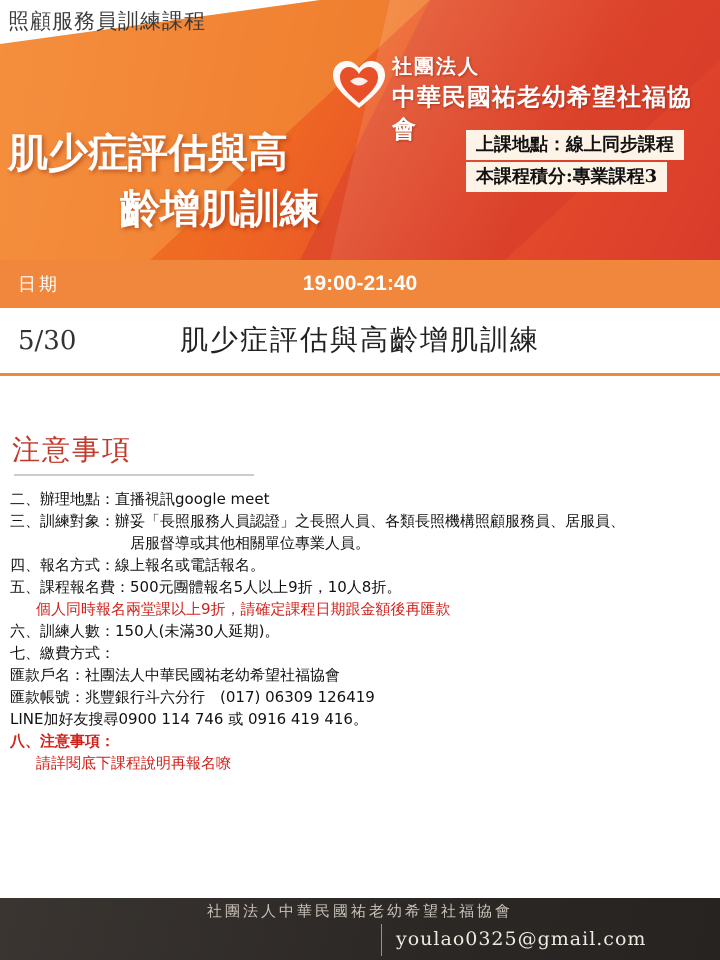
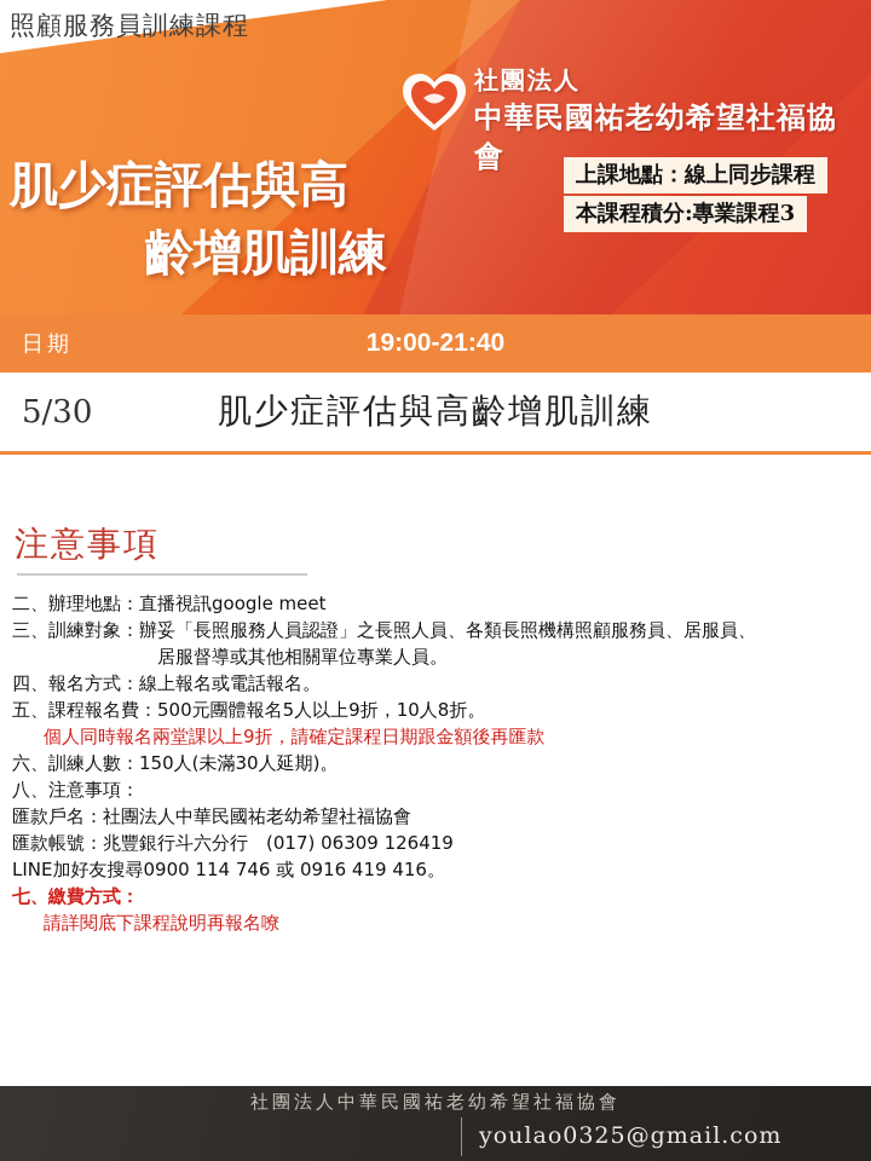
  照顧服務員訓練課程
  肌少症評估與高
  齡增肌訓練
  社團法人
  中華民國祐老幼希望社福協會
  上課地點：線上同步課程
  本課程積分:專業課程3
  日期
  19:00-21:40
  5/30
  肌少症評估與高齡增肌訓練
  注意事項
  二、辦理地點：直播視訊google meet
  三、訓練對象：辦妥「長照服務人員認證」之長照人員、各類長照機構照顧服務員、居服員、
  居服督導或其他相關單位專業人員。
  四、報名方式：線上報名或電話報名。
  五、課程報名費：500元團體報名5人以上9折，10人8折。
  個人同時報名兩堂課以上9折，請確定課程日期跟金額後再匯款
  六、訓練人數：150人(未滿30人延期)。
- 七、繳費方式：
+ 八、注意事項：
  匯款戶名：社團法人中華民國祐老幼希望社福協會
  匯款帳號：兆豐銀行斗六分行 (017) 06309 126419
  LINE加好友搜尋0900 114 746 或 0916 419 416。
- 八、注意事項：
+ 七、繳費方式：
  請詳閱底下課程說明再報名嘹
  社團法人中華民國祐老幼希望社福協會
  youlao0325@gmail.com
